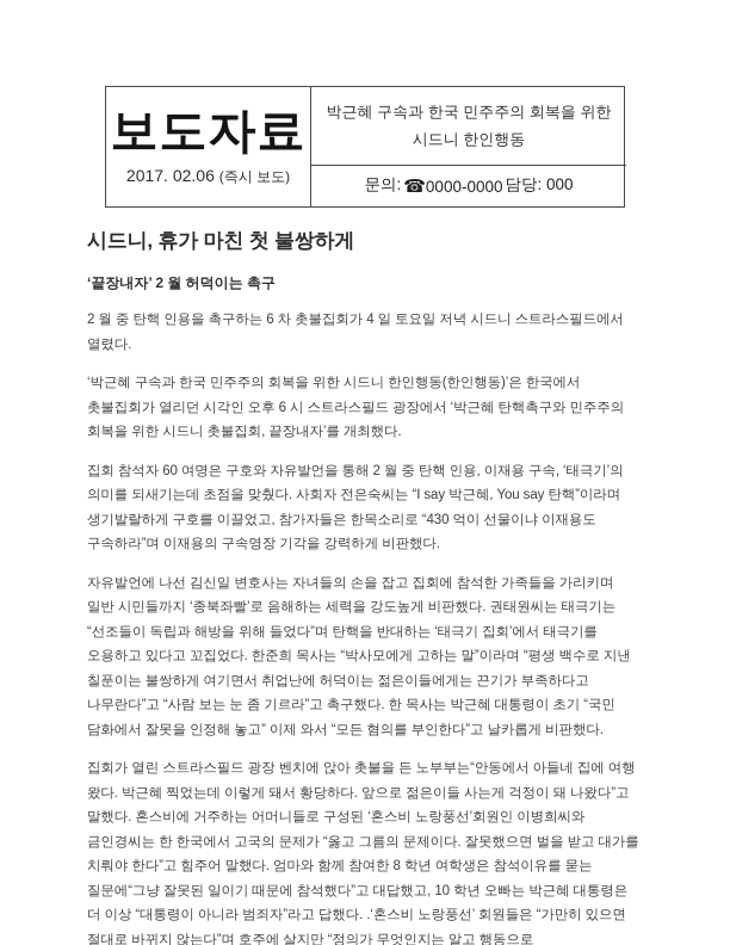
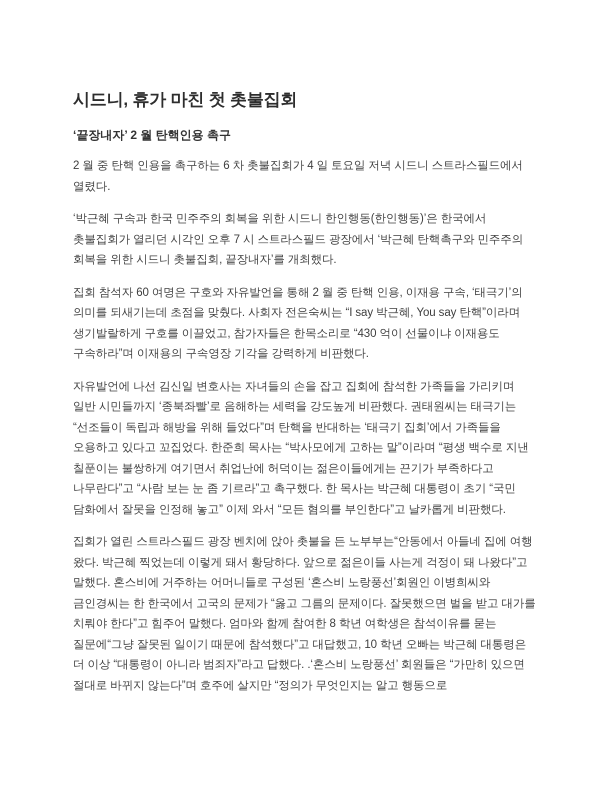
- 보도자료
- 2017. 02.06 (즉시 보도)
- 박근혜 구속과 한국 민주주의 회복을 위한
- 시드니 한인행동
- 문의:
- ☎
- 0000-0000
- 담당: 000
- 시드니, 휴가 마친 첫 불쌍하게
+ 시드니, 휴가 마친 첫 촛불집회
- ‘끝장내자’ 2 월 허덕이는 촉구
+ ‘끝장내자’ 2 월 탄핵인용 촉구
  2 월 중 탄핵 인용을 촉구하는 6 차 촛불집회가 4 일 토요일 저녁 시드니 스트라스필드에서 열렸다.
- ‘박근혜 구속과 한국 민주주의 회복을 위한 시드니 한인행동(한인행동)’은 한국에서 촛불집회가 열리던 시각인 오후 6 시 스트라스필드 광장에서 ‘박근혜 탄핵촉구와 민주주의 회복을 위한 시드니 촛불집회, 끝장내자’를 개최했다.
+ ‘박근혜 구속과 한국 민주주의 회복을 위한 시드니 한인행동(한인행동)’은 한국에서 촛불집회가 열리던 시각인 오후 7 시 스트라스필드 광장에서 ‘박근혜 탄핵촉구와 민주주의 회복을 위한 시드니 촛불집회, 끝장내자’를 개최했다.
  집회 참석자 60 여명은 구호와 자유발언을 통해 2 월 중 탄핵 인용, 이재용 구속, ‘태극기’의 의미를 되새기는데 초점을 맞췄다. 사회자 전은숙씨는 “I say 박근혜, You say 탄핵”이라며 생기발랄하게 구호를 이끌었고, 참가자들은 한목소리로 “430 억이 선물이냐 이재용도 구속하라”며 이재용의 구속영장 기각을 강력하게 비판했다.
- 자유발언에 나선 김신일 변호사는 자녀들의 손을 잡고 집회에 참석한 가족들을 가리키며 일반 시민들까지 ‘종북좌빨’로 음해하는 세력을 강도높게 비판했다. 권태원씨는 태극기는 “선조들이 독립과 해방을 위해 들었다”며 탄핵을 반대하는 ‘태극기 집회’에서 태극기를 오용하고 있다고 꼬집었다. 한준희 목사는 “박사모에게 고하는 말”이라며 “평생 백수로 지낸 칠푼이는 불쌍하게 여기면서 취업난에 허덕이는 젊은이들에게는 끈기가 부족하다고 나무란다”고 “사람 보는 눈 좀 기르라”고 촉구했다. 한 목사는 박근혜 대통령이 초기 “국민 담화에서 잘못을 인정해 놓고” 이제 와서 “모든 혐의를 부인한다”고 날카롭게 비판했다.
+ 자유발언에 나선 김신일 변호사는 자녀들의 손을 잡고 집회에 참석한 가족들을 가리키며 일반 시민들까지 ‘종북좌빨’로 음해하는 세력을 강도높게 비판했다. 권태원씨는 태극기는 “선조들이 독립과 해방을 위해 들었다”며 탄핵을 반대하는 ‘태극기 집회’에서 가족들을 오용하고 있다고 꼬집었다. 한준희 목사는 “박사모에게 고하는 말”이라며 “평생 백수로 지낸 칠푼이는 불쌍하게 여기면서 취업난에 허덕이는 젊은이들에게는 끈기가 부족하다고 나무란다”고 “사람 보는 눈 좀 기르라”고 촉구했다. 한 목사는 박근혜 대통령이 초기 “국민 담화에서 잘못을 인정해 놓고” 이제 와서 “모든 혐의를 부인한다”고 날카롭게 비판했다.
  집회가 열린 스트라스필드 광장 벤치에 앉아 촛불을 든 노부부는“안동에서 아들네 집에 여행 왔다. 박근혜 찍었는데 이렇게 돼서 황당하다. 앞으로 젊은이들 사는게 걱정이 돼 나왔다”고 말했다. 혼스비에 거주하는 어머니들로 구성된 ‘혼스비 노랑풍선’회원인 이병희씨와 금인경씨는 한 한국에서 고국의 문제가 “옳고 그름의 문제이다. 잘못했으면 벌을 받고 대가를 치뤄야 한다”고 힘주어 말했다. 엄마와 함께 참여한 8 학년 여학생은 참석이유를 묻는 질문에“그냥 잘못된 일이기 때문에 참석했다”고 대답했고, 10 학년 오빠는 박근혜 대통령은 더 이상 “대통령이 아니라 범죄자”라고 답했다. .‘혼스비 노랑풍선’ 회원들은 “가만히 있으면 절대로 바뀌지 않는다”며 호주에 살지만 “정의가 무엇인지는 알고 행동으로
